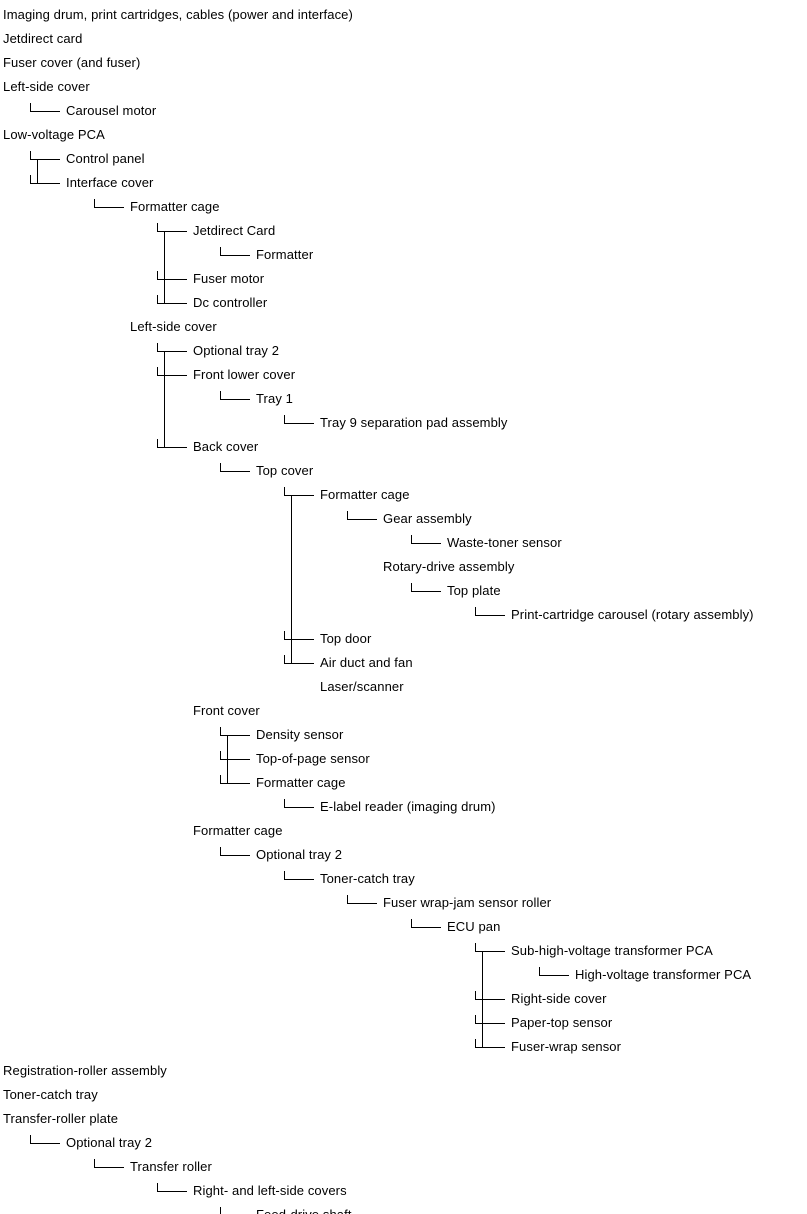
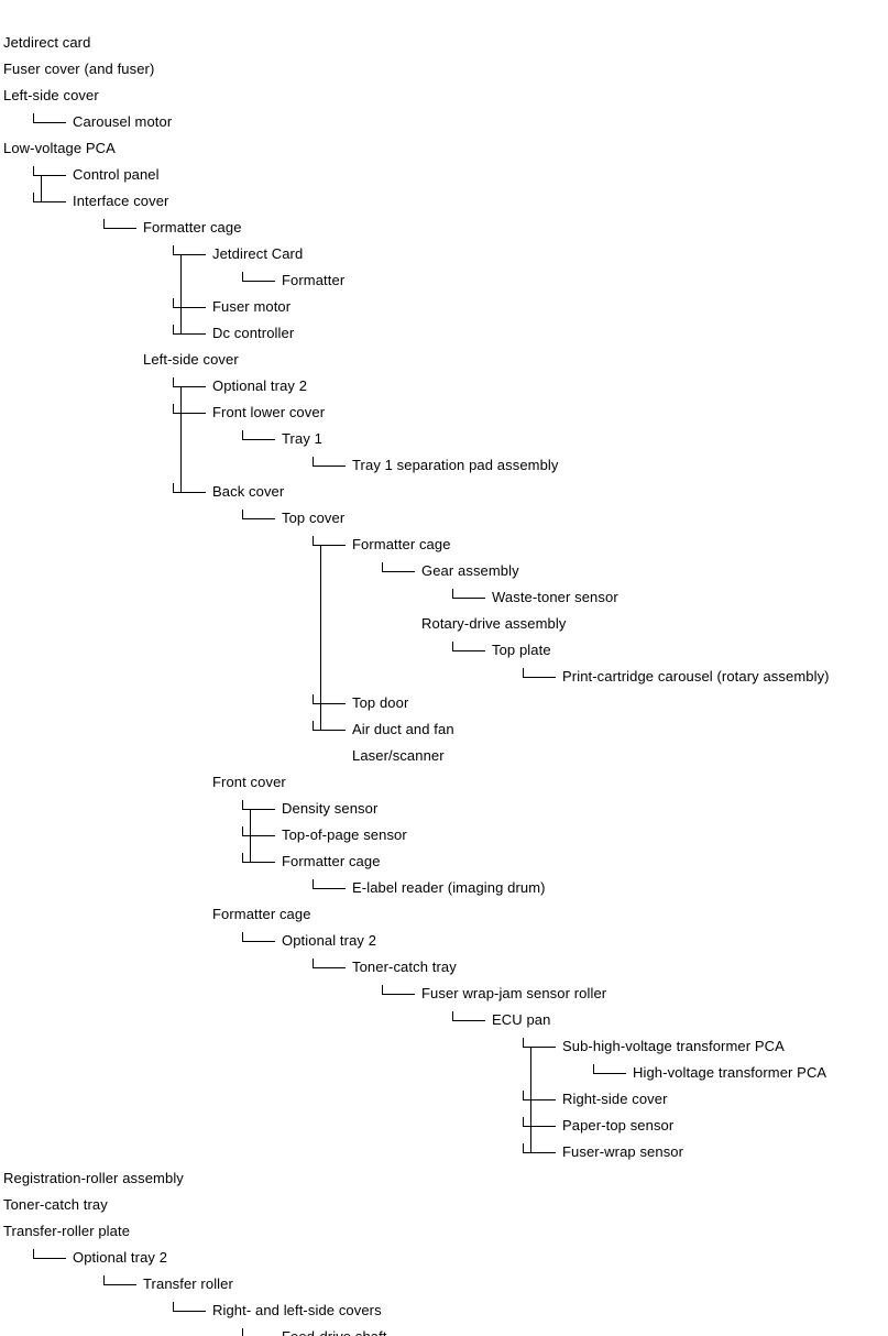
- Imaging drum, print cartridges, cables (power and interface)
  Jetdirect card
  Fuser cover (and fuser)
  Left-side cover
  Carousel motor
  Low-voltage PCA
  Control panel
  Interface cover
  Formatter cage
  Jetdirect Card
  Formatter
  Fuser motor
  Dc controller
  Left-side cover
  Optional tray 2
  Front lower cover
  Tray 1
- Tray 9 separation pad assembly
+ Tray 1 separation pad assembly
  Back cover
  Top cover
  Formatter cage
  Gear assembly
  Waste-toner sensor
  Rotary-drive assembly
  Top plate
  Print-cartridge carousel (rotary assembly)
  Top door
  Air duct and fan
  Laser/scanner
  Front cover
  Density sensor
  Top-of-page sensor
  Formatter cage
  E-label reader (imaging drum)
  Formatter cage
  Optional tray 2
  Toner-catch tray
  Fuser wrap-jam sensor roller
  ECU pan
  Sub-high-voltage transformer PCA
  High-voltage transformer PCA
  Right-side cover
  Paper-top sensor
  Fuser-wrap sensor
  Registration-roller assembly
  Toner-catch tray
  Transfer-roller plate
  Optional tray 2
  Transfer roller
  Right- and left-side covers
